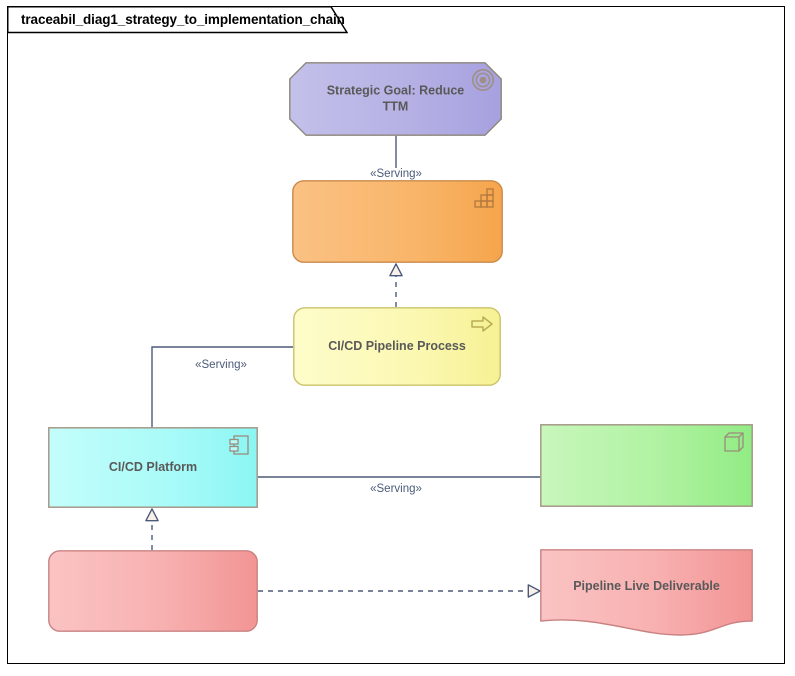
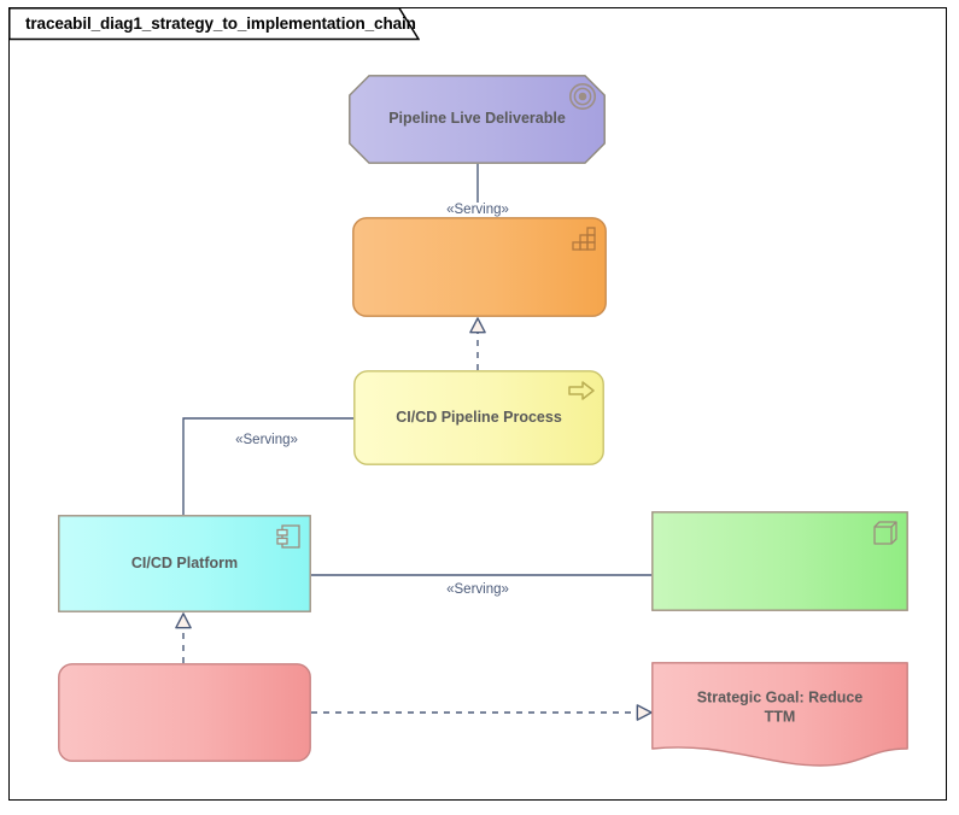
  traceabil_diag1_strategy_to_implementation_chain
  «Serving»
  «Serving»
  «Serving»
- Strategic Goal: Reduce TTM
+ Pipeline Live Deliverable
  CI/CD Pipeline Process
  CI/CD Platform
- Pipeline Live Deliverable
+ Strategic Goal: Reduce TTM
